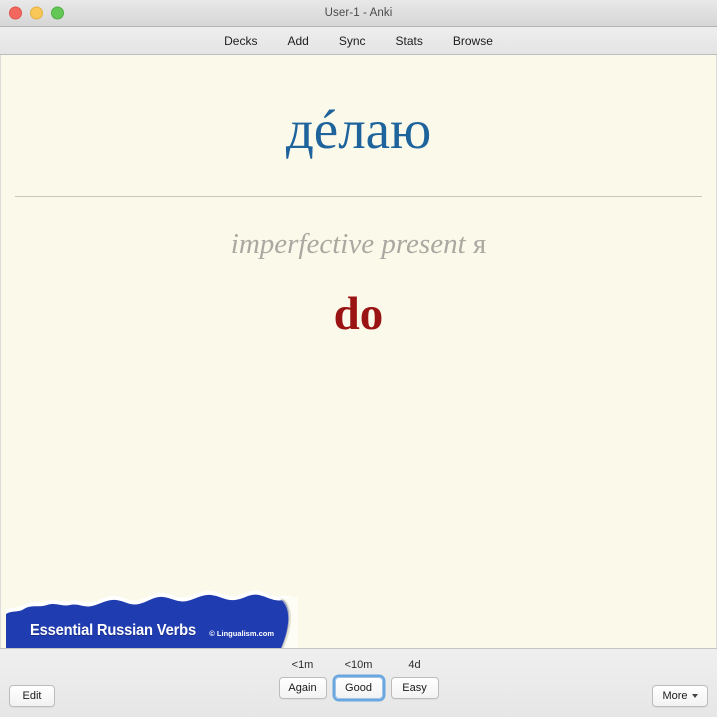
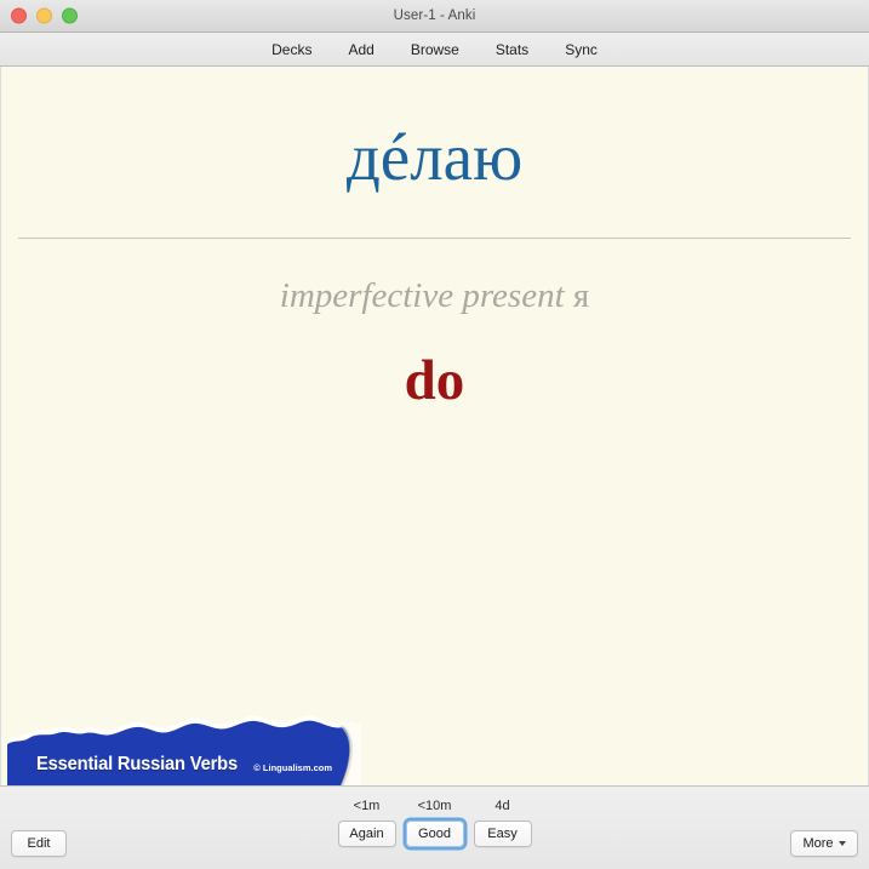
  User-1 - Anki
  Decks
  Add
- Sync
+ Browse
  Stats
- Browse
+ Sync
  дéлаю
  imperfective present я
  do
  Essential Russian Verbs
  © Lingualism.com
  Edit
  <1m
  Again
  <10m
  Good
  4d
  Easy
  More
